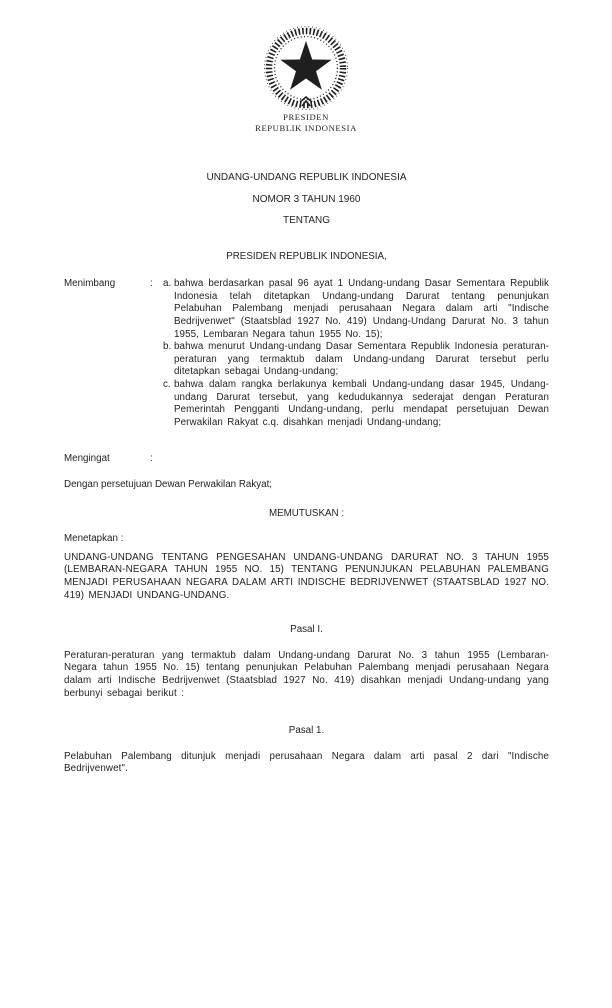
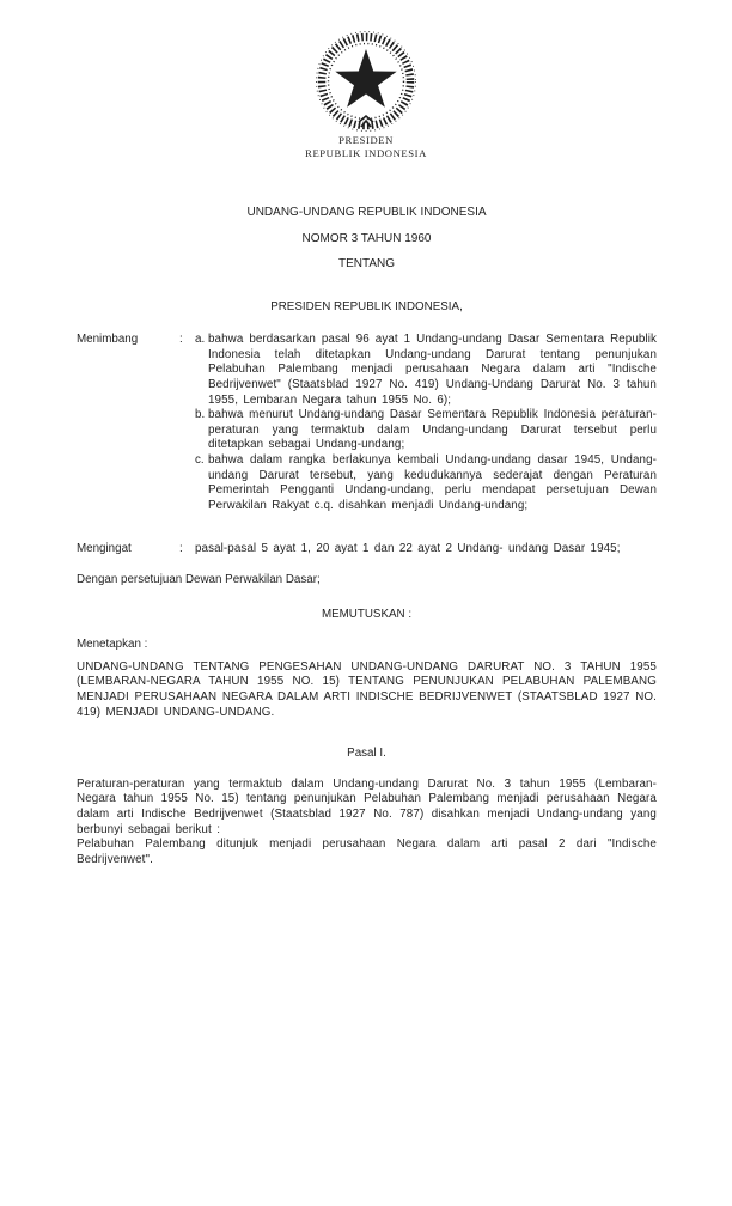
  PRESIDEN
  REPUBLIK INDONESIA
  UNDANG-UNDANG REPUBLIK INDONESIA
  NOMOR 3 TAHUN 1960
  TENTANG
  PRESIDEN REPUBLIK INDONESIA,
  Menimbang
  :
  a.
- bahwa berdasarkan pasal 96 ayat 1 Undang-undang Dasar Sementara Republik Indonesia telah ditetapkan Undang-undang Darurat tentang penunjukan Pelabuhan Palembang menjadi perusahaan Negara dalam arti "Indische Bedrijvenwet" (Staatsblad 1927 No. 419) Undang-Undang Darurat No. 3 tahun 1955, Lembaran Negara tahun 1955 No. 15);
+ bahwa berdasarkan pasal 96 ayat 1 Undang-undang Dasar Sementara Republik Indonesia telah ditetapkan Undang-undang Darurat tentang penunjukan Pelabuhan Palembang menjadi perusahaan Negara dalam arti "Indische Bedrijvenwet" (Staatsblad 1927 No. 419) Undang-Undang Darurat No. 3 tahun 1955, Lembaran Negara tahun 1955 No. 6);
  b.
  bahwa menurut Undang-undang Dasar Sementara Republik Indonesia peraturan-peraturan yang termaktub dalam Undang-undang Darurat tersebut perlu ditetapkan sebagai Undang-undang;
  c.
  bahwa dalam rangka berlakunya kembali Undang-undang dasar 1945, Undang-undang Darurat tersebut, yang kedudukannya sederajat dengan Peraturan Pemerintah Pengganti Undang-undang, perlu mendapat persetujuan Dewan Perwakilan Rakyat c.q. disahkan menjadi Undang-undang;
  Mengingat
  :
+ pasal-pasal 5 ayat 1, 20 ayat 1 dan 22 ayat 2 Undang- undang Dasar 1945;
- Dengan persetujuan Dewan Perwakilan Rakyat;
+ Dengan persetujuan Dewan Perwakilan Dasar;
  MEMUTUSKAN :
  Menetapkan :
  UNDANG-UNDANG TENTANG PENGESAHAN UNDANG-UNDANG DARURAT NO. 3 TAHUN 1955 (LEMBARAN-NEGARA TAHUN 1955 NO. 15) TENTANG PENUNJUKAN PELABUHAN PALEMBANG MENJADI PERUSAHAAN NEGARA DALAM ARTI INDISCHE BEDRIJVENWET (STAATSBLAD 1927 NO. 419) MENJADI UNDANG-UNDANG.
  Pasal I.
- Peraturan-peraturan yang termaktub dalam Undang-undang Darurat No. 3 tahun 1955 (Lembaran-Negara tahun 1955 No. 15) tentang penunjukan Pelabuhan Palembang menjadi perusahaan Negara dalam arti Indische Bedrijvenwet (Staatsblad 1927 No. 419) disahkan menjadi Undang-undang yang berbunyi sebagai berikut :
+ Peraturan-peraturan yang termaktub dalam Undang-undang Darurat No. 3 tahun 1955 (Lembaran-Negara tahun 1955 No. 15) tentang penunjukan Pelabuhan Palembang menjadi perusahaan Negara dalam arti Indische Bedrijvenwet (Staatsblad 1927 No. 787) disahkan menjadi Undang-undang yang berbunyi sebagai berikut :
- Pasal 1.
  Pelabuhan Palembang ditunjuk menjadi perusahaan Negara dalam arti pasal 2 dari "Indische Bedrijvenwet".
